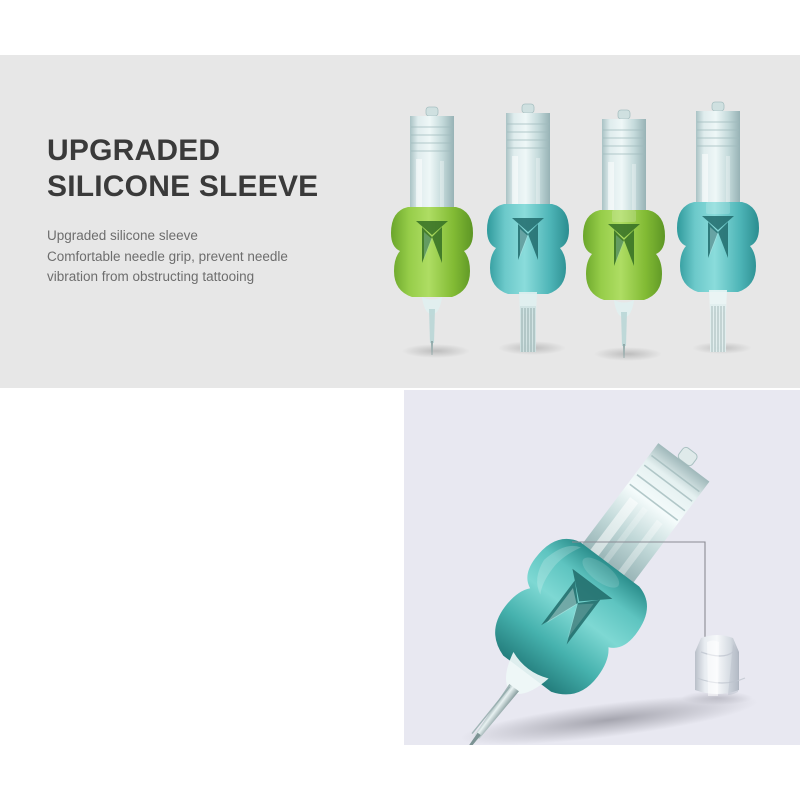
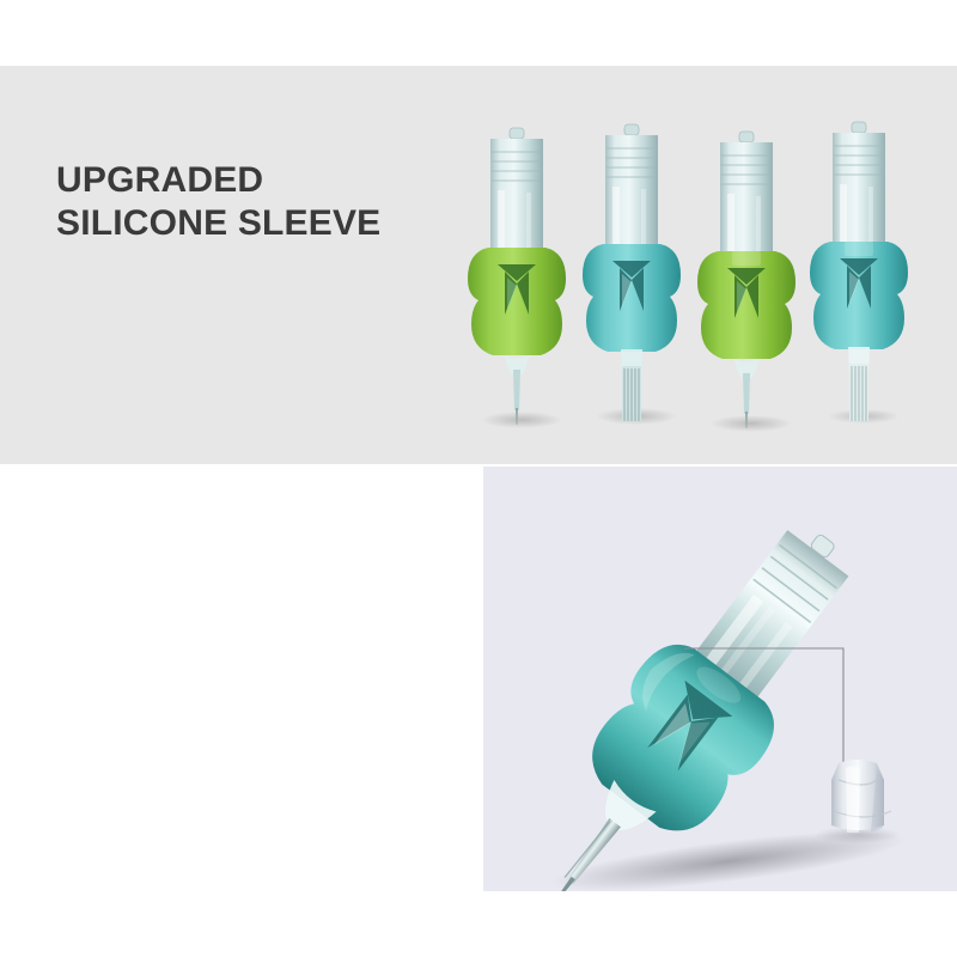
  UPGRADED
  SILICONE SLEEVE
- Upgraded silicone sleeve
- Comfortable needle grip, prevent needle
- vibration from obstructing tattooing
